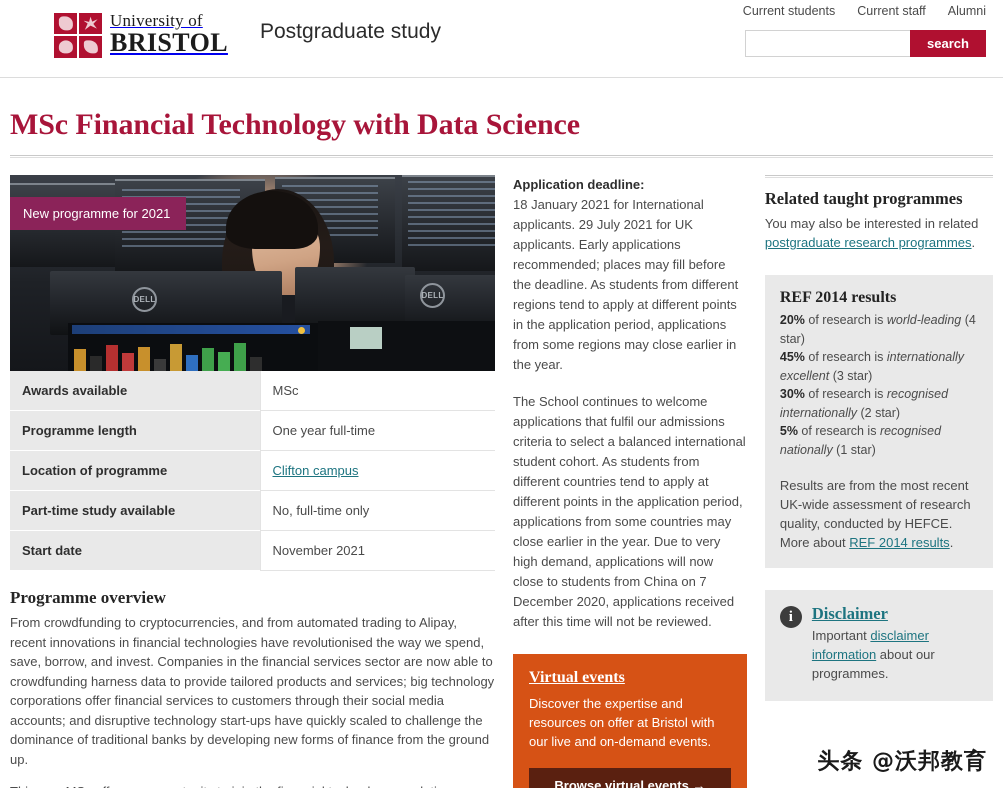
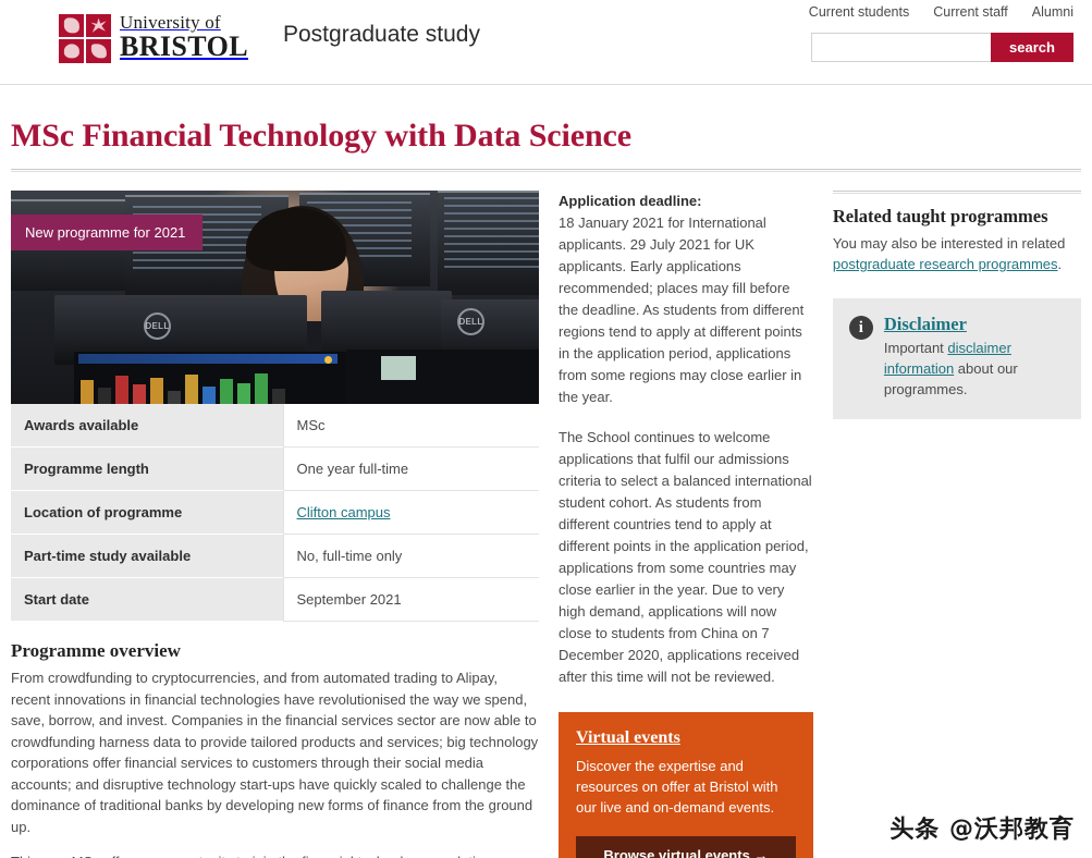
  University of
  BRISTOL
  Postgraduate study
  Current students
  Current staff
  Alumni
  search
  MSc Financial Technology with Data Science
  DELL
  DELL
  New programme for 2021
  Awards available	MSc
  Programme length	One year full-time
  Location of programme	Clifton campus
  Part-time study available	No, full-time only
- Start date	November 2021
+ Start date	September 2021
  Programme overview
  From crowdfunding to cryptocurrencies, and from automated trading to Alipay, recent innovations in financial technologies have revolutionised the way we spend, save, borrow, and invest. Companies in the financial services sector are now able to crowdfunding harness data to provide tailored products and services; big technology corporations offer financial services to customers through their social media accounts; and disruptive technology start-ups have quickly scaled to challenge the dominance of traditional banks by developing new forms of finance from the ground up.
  Application deadline:
  18 January 2021 for International applicants. 29 July 2021 for UK applicants. Early applications recommended; places may fill before the deadline. As students from different regions tend to apply at different points in the application period, applications from some regions may close earlier in the year.
  The School continues to welcome applications that fulfil our admissions criteria to select a balanced international student cohort. As students from different countries tend to apply at different points in the application period, applications from some countries may close earlier in the year. Due to very high demand, applications will now close to students from China on 7 December 2020, applications received after this time will not be reviewed.
  Virtual events
  Discover the expertise and resources on offer at Bristol with our live and on-demand events.
  Browse virtual events →
  Related taught programmes
  You may also be interested in related postgraduate research programmes.
- REF 2014 results
- 20% of research is world-leading (4 star)
- 45% of research is internationally excellent (3 star)
- 30% of research is recognised internationally (2 star)
- 5% of research is recognised nationally (1 star)
- Results are from the most recent UK-wide assessment of research quality, conducted by HEFCE. More about REF 2014 results.
  i
  Disclaimer
  Important disclaimer information about our programmes.
  头条 @沃邦教育
